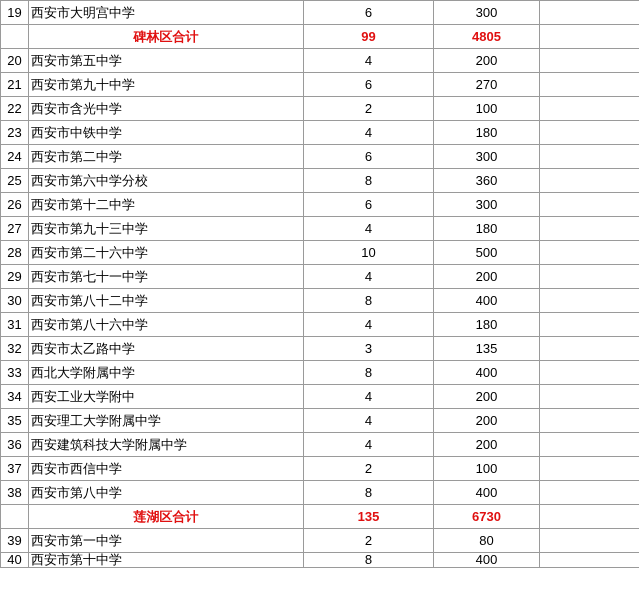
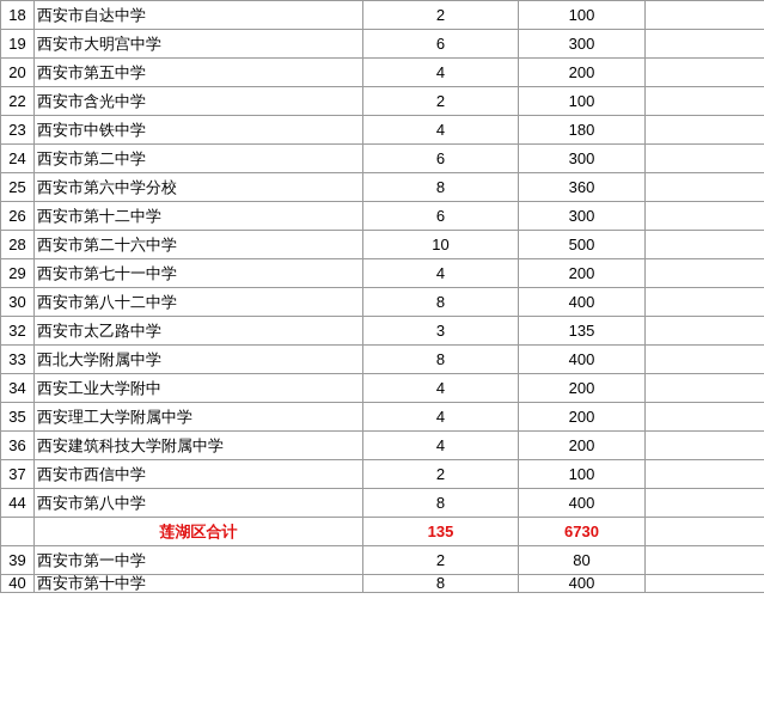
+ 18	西安市自达中学	2	100
  19	西安市大明宫中学	6	300
- 	碑林区合计	99	4805
  20	西安市第五中学	4	200
- 21	西安市第九十中学	6	270
  22	西安市含光中学	2	100
  23	西安市中铁中学	4	180
  24	西安市第二中学	6	300
  25	西安市第六中学分校	8	360
  26	西安市第十二中学	6	300
- 27	西安市第九十三中学	4	180
  28	西安市第二十六中学	10	500
  29	西安市第七十一中学	4	200
  30	西安市第八十二中学	8	400
- 31	西安市第八十六中学	4	180
  32	西安市太乙路中学	3	135
  33	西北大学附属中学	8	400
  34	西安工业大学附中	4	200
  35	西安理工大学附属中学	4	200
  36	西安建筑科技大学附属中学	4	200
  37	西安市西信中学	2	100
- 38	西安市第八中学	8	400
+ 44	西安市第八中学	8	400
  	莲湖区合计	135	6730
  39	西安市第一中学	2	80
  40	西安市第十中学	8	400
